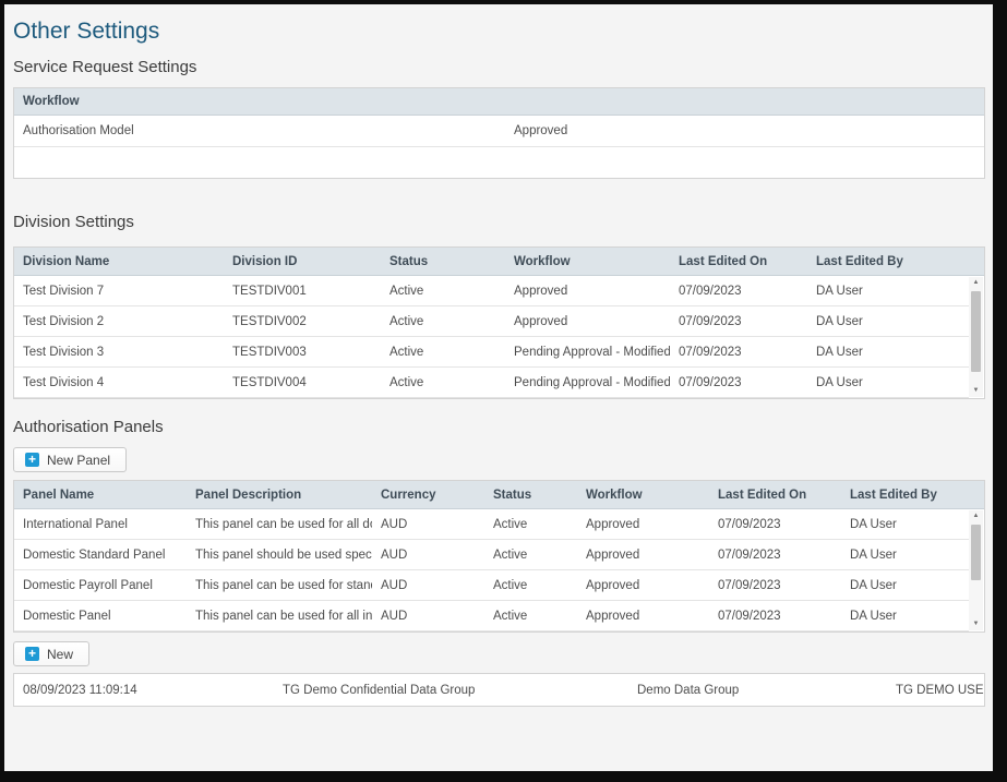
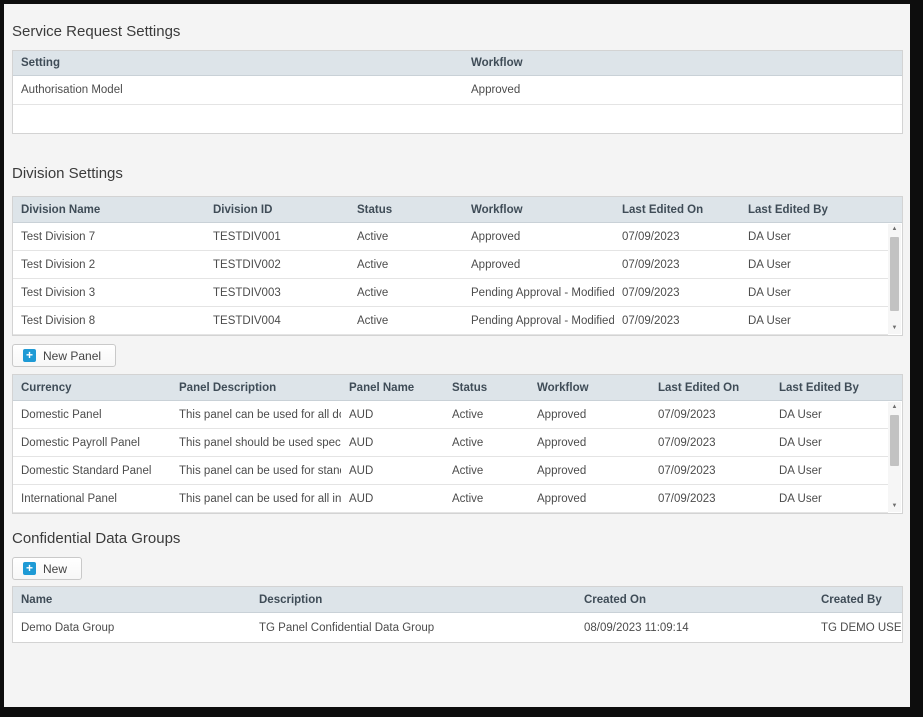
- Other Settings
  Service Request Settings
+ Setting
  Workflow
  Authorisation Model
  Approved
  Division Settings
  Division Name
  Division ID
  Status
  Workflow
  Last Edited On
  Last Edited By
  Test Division 7
  TESTDIV001
  Active
  Approved
  07/09/2023
  DA User
  Test Division 2
  TESTDIV002
  Active
  Approved
  07/09/2023
  DA User
  Test Division 3
  TESTDIV003
  Active
  Pending Approval - Modified
  07/09/2023
  DA User
- Test Division 4
+ Test Division 8
  TESTDIV004
  Active
  Pending Approval - Modified
  07/09/2023
  DA User
- Authorisation Panels
  New Panel
- Panel Name
+ Currency
  Panel Description
- Currency
+ Panel Name
  Status
  Workflow
  Last Edited On
  Last Edited By
- International Panel
+ Domestic Panel
  This panel can be used for all d
  AUD
  Active
  Approved
  07/09/2023
  DA User
- Domestic Standard Panel
+ Domestic Payroll Panel
  This panel should be used spec
  AUD
  Active
  Approved
  07/09/2023
  DA User
- Domestic Payroll Panel
+ Domestic Standard Panel
  This panel can be used for stan
  AUD
  Active
  Approved
  07/09/2023
  DA User
- Domestic Panel
+ International Panel
  This panel can be used for all in
  AUD
  Active
  Approved
  07/09/2023
  DA User
+ Confidential Data Groups
  New
+ Name
+ Description
+ Created On
+ Created By
- 08/09/2023 11:09:14
+ Demo Data Group
- TG Demo Confidential Data Group
+ TG Panel Confidential Data Group
- Demo Data Group
+ 08/09/2023 11:09:14
  TG DEMO USE
